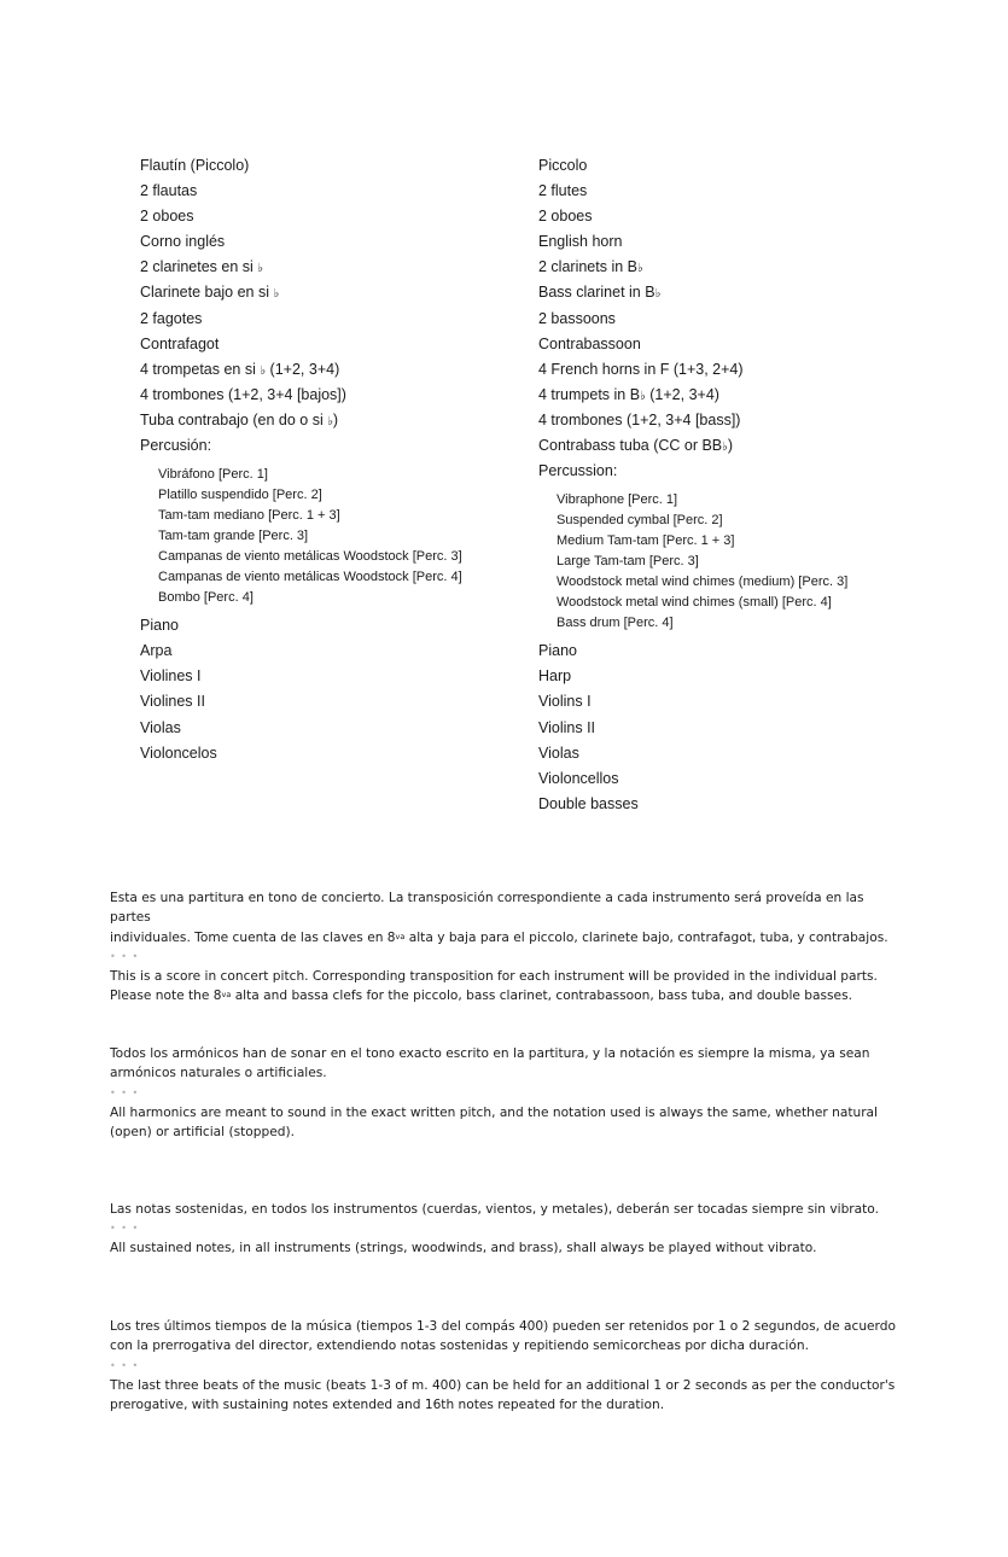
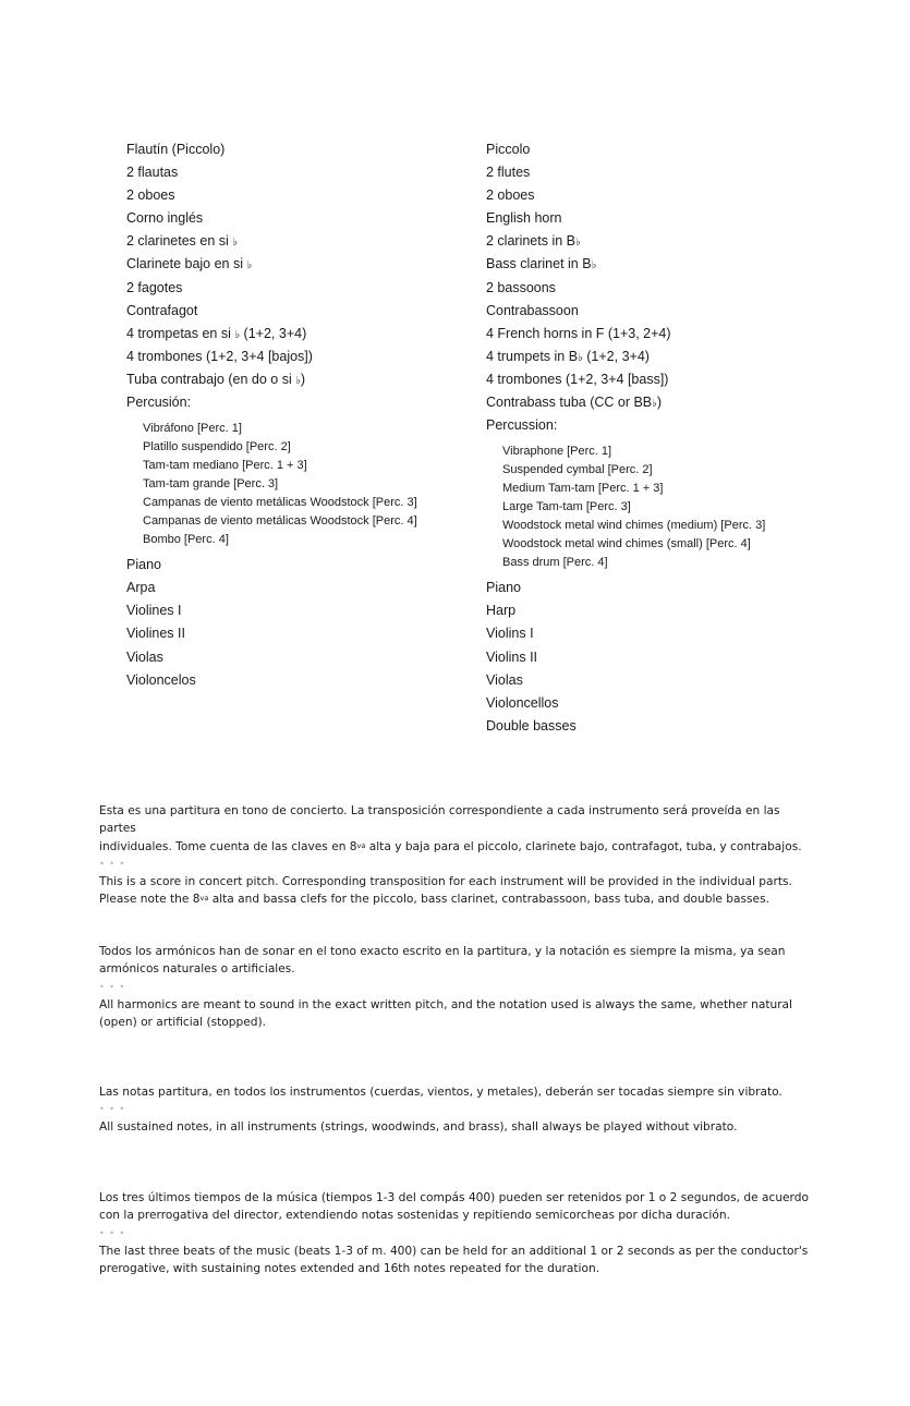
  Flautín (Piccolo)
  2 flautas
  2 oboes
  Corno inglés
  2 clarinetes en si ♭
  Clarinete bajo en si ♭
  2 fagotes
  Contrafagot
  4 trompetas en si ♭ (1+2, 3+4)
  4 trombones (1+2, 3+4 [bajos])
  Tuba contrabajo (en do o si ♭)
  Percusión:
  Vibráfono [Perc. 1]
  Platillo suspendido [Perc. 2]
  Tam-tam mediano [Perc. 1 + 3]
  Tam-tam grande [Perc. 3]
  Campanas de viento metálicas Woodstock [Perc. 3]
  Campanas de viento metálicas Woodstock [Perc. 4]
  Bombo [Perc. 4]
  Piano
  Arpa
  Violines I
  Violines II
  Violas
  Violoncelos
  Piccolo
  2 flutes
  2 oboes
  English horn
  2 clarinets in B♭
  Bass clarinet in B♭
  2 bassoons
  Contrabassoon
  4 French horns in F (1+3, 2+4)
  4 trumpets in B♭ (1+2, 3+4)
  4 trombones (1+2, 3+4 [bass])
  Contrabass tuba (CC or BB♭)
  Percussion:
  Vibraphone [Perc. 1]
  Suspended cymbal [Perc. 2]
  Medium Tam-tam [Perc. 1 + 3]
  Large Tam-tam [Perc. 3]
  Woodstock metal wind chimes (medium) [Perc. 3]
  Woodstock metal wind chimes (small) [Perc. 4]
  Bass drum [Perc. 4]
  Piano
  Harp
  Violins I
  Violins II
  Violas
  Violoncellos
  Double basses
  Esta es una partitura en tono de concierto. La transposición correspondiente a cada instrumento será proveída en las partes
  individuales. Tome cuenta de las claves en 8va alta y baja para el piccolo, clarinete bajo, contrafagot, tuba, y contrabajos.
  • • •
  This is a score in concert pitch. Corresponding transposition for each instrument will be provided in the individual parts.
  Please note the 8va alta and bassa clefs for the piccolo, bass clarinet, contrabassoon, bass tuba, and double basses.
  Todos los armónicos han de sonar en el tono exacto escrito en la partitura, y la notación es siempre la misma, ya sean
  armónicos naturales o artificiales.
  • • •
  All harmonics are meant to sound in the exact written pitch, and the notation used is always the same, whether natural
  (open) or artificial (stopped).
- Las notas sostenidas, en todos los instrumentos (cuerdas, vientos, y metales), deberán ser tocadas siempre sin vibrato.
+ Las notas partitura, en todos los instrumentos (cuerdas, vientos, y metales), deberán ser tocadas siempre sin vibrato.
  • • •
  All sustained notes, in all instruments (strings, woodwinds, and brass), shall always be played without vibrato.
  Los tres últimos tiempos de la música (tiempos 1-3 del compás 400) pueden ser retenidos por 1 o 2 segundos, de acuerdo
  con la prerrogativa del director, extendiendo notas sostenidas y repitiendo semicorcheas por dicha duración.
  • • •
  The last three beats of the music (beats 1-3 of m. 400) can be held for an additional 1 or 2 seconds as per the conductor's
  prerogative, with sustaining notes extended and 16th notes repeated for the duration.
